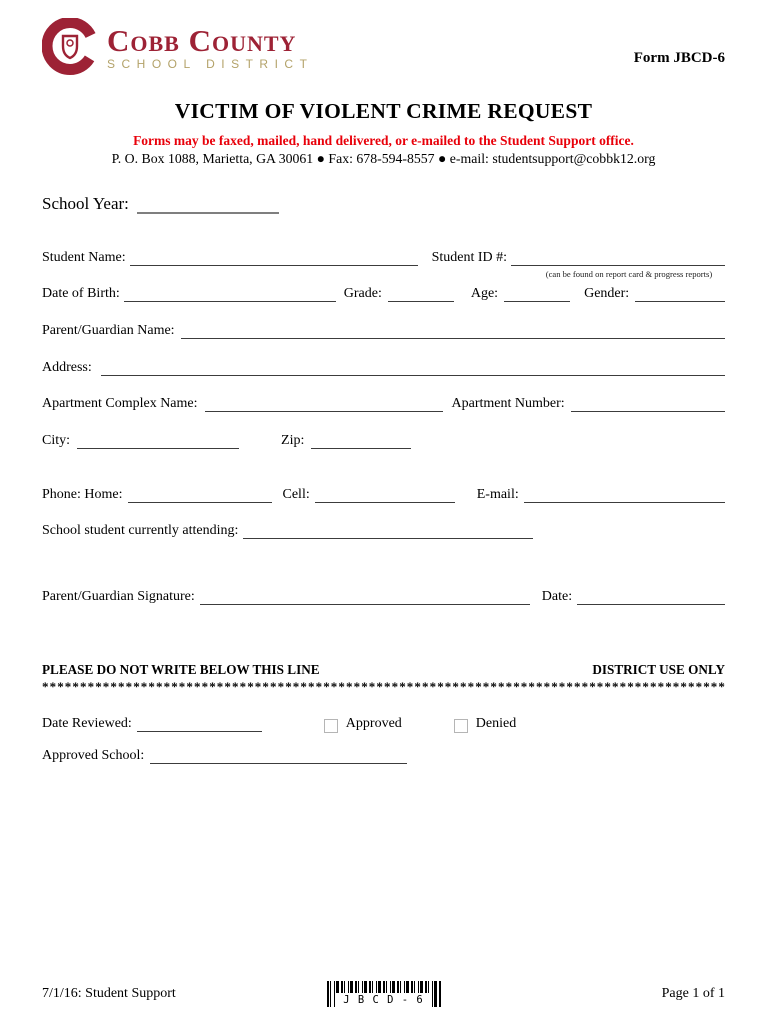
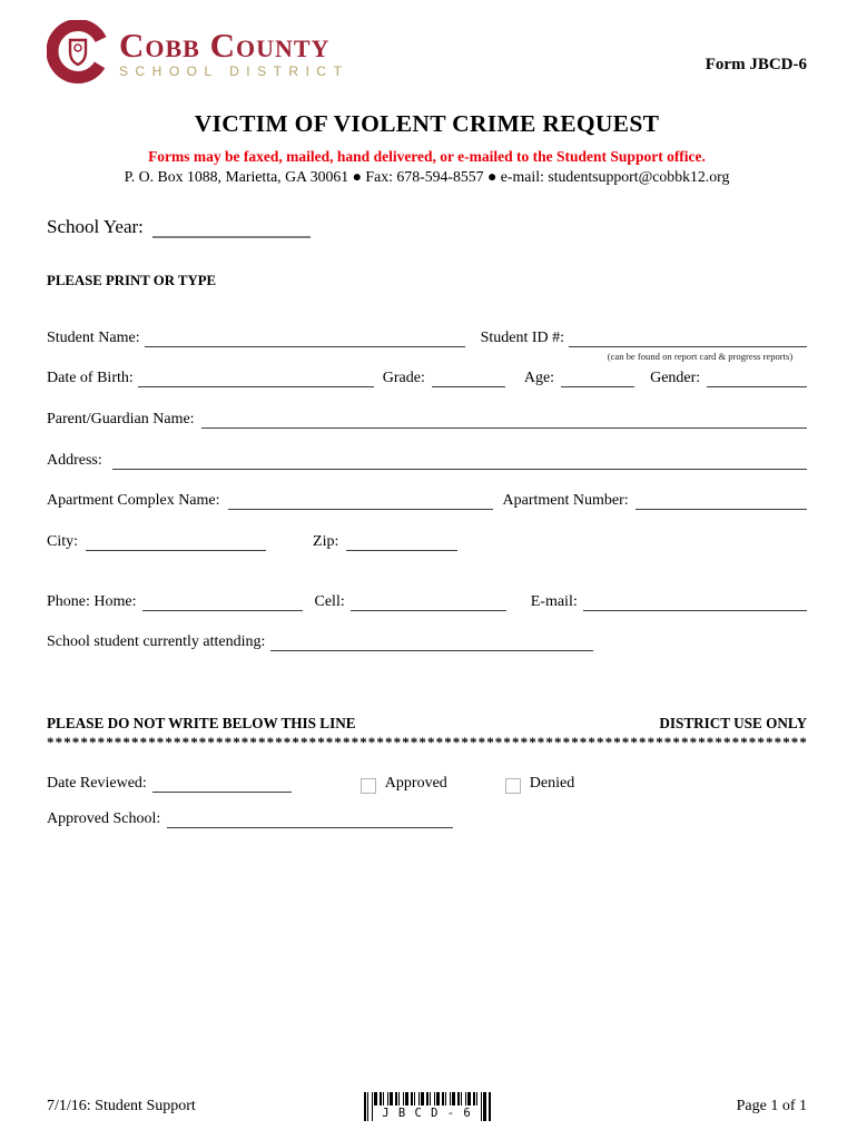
  Cobb County
  SCHOOL DISTRICT
  Form JBCD-6
  VICTIM OF VIOLENT CRIME REQUEST
  Forms may be faxed, mailed, hand delivered, or e-mailed to the Student Support office.
  P. O. Box 1088, Marietta, GA 30061 ● Fax: 678-594-8557 ● e-mail: studentsupport@cobbk12.org
  School Year:
+ PLEASE PRINT OR TYPE
  Student Name:
  Student ID #:
  (can be found on report card & progress reports)
  Date of Birth:
  Grade:
  Age:
  Gender:
  Parent/Guardian Name:
  Address:
  Apartment Complex Name:
  Apartment Number:
  City:
  Zip:
  Phone: Home:
  Cell:
  E-mail:
  School student currently attending:
- Parent/Guardian Signature:
- Date:
  PLEASE DO NOT WRITE BELOW THIS LINE
  DISTRICT USE ONLY
  ******************************************************************************************
  Date Reviewed:
  Approved
  Denied
  Approved School:
  7/1/16: Student Support
  J B C D - 6
  Page 1 of 1
